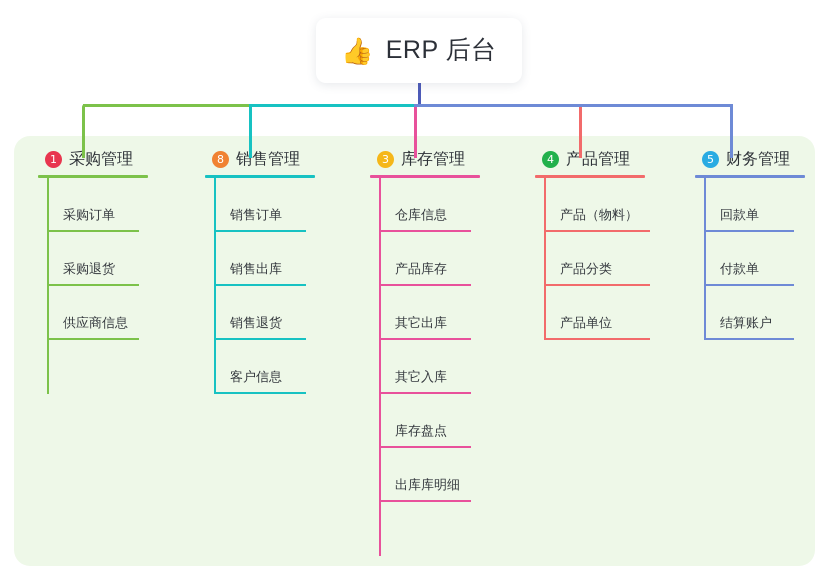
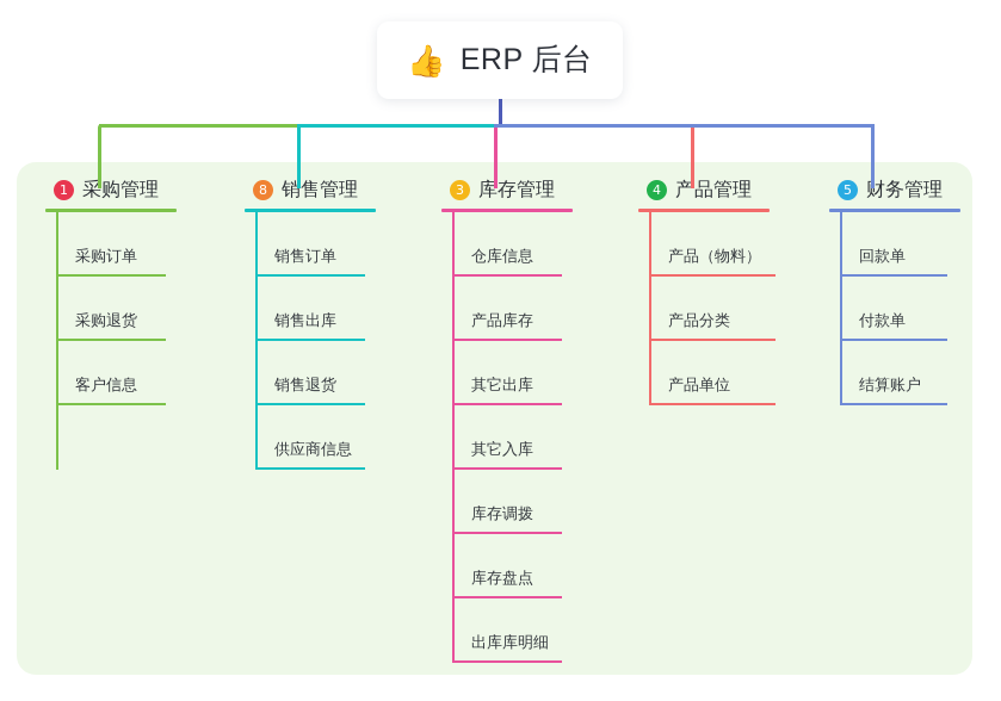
  👍
  ERP 后台
  1
  采购管理
  采购订单
  采购退货
- 供应商信息
+ 客户信息
  8
  销售管理
  销售订单
  销售出库
  销售退货
- 客户信息
+ 供应商信息
  3
  库存管理
  仓库信息
  产品库存
  其它出库
  其它入库
+ 库存调拨
  库存盘点
  出库库明细
  4
  产品管理
  产品（物料）
  产品分类
  产品单位
  5
  财务管理
  回款单
  付款单
  结算账户
